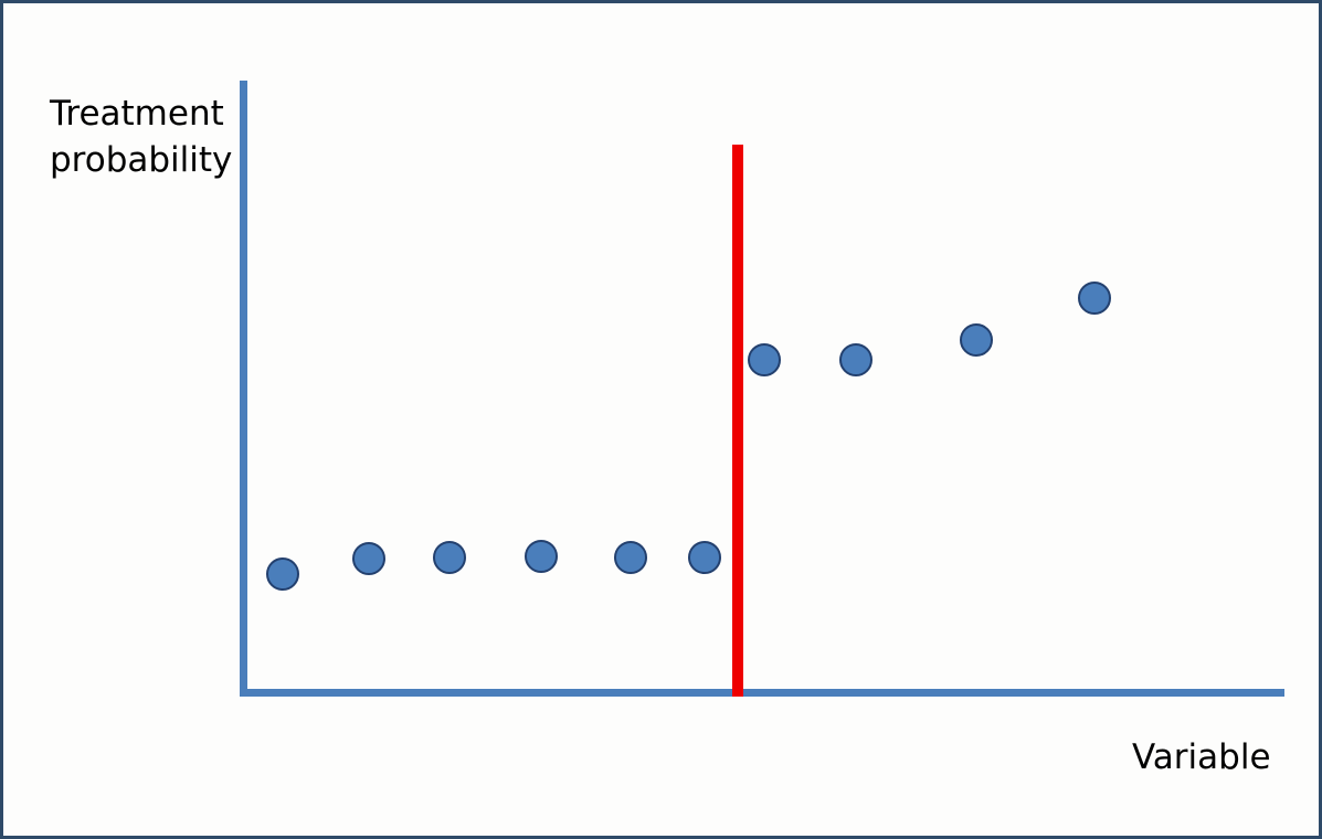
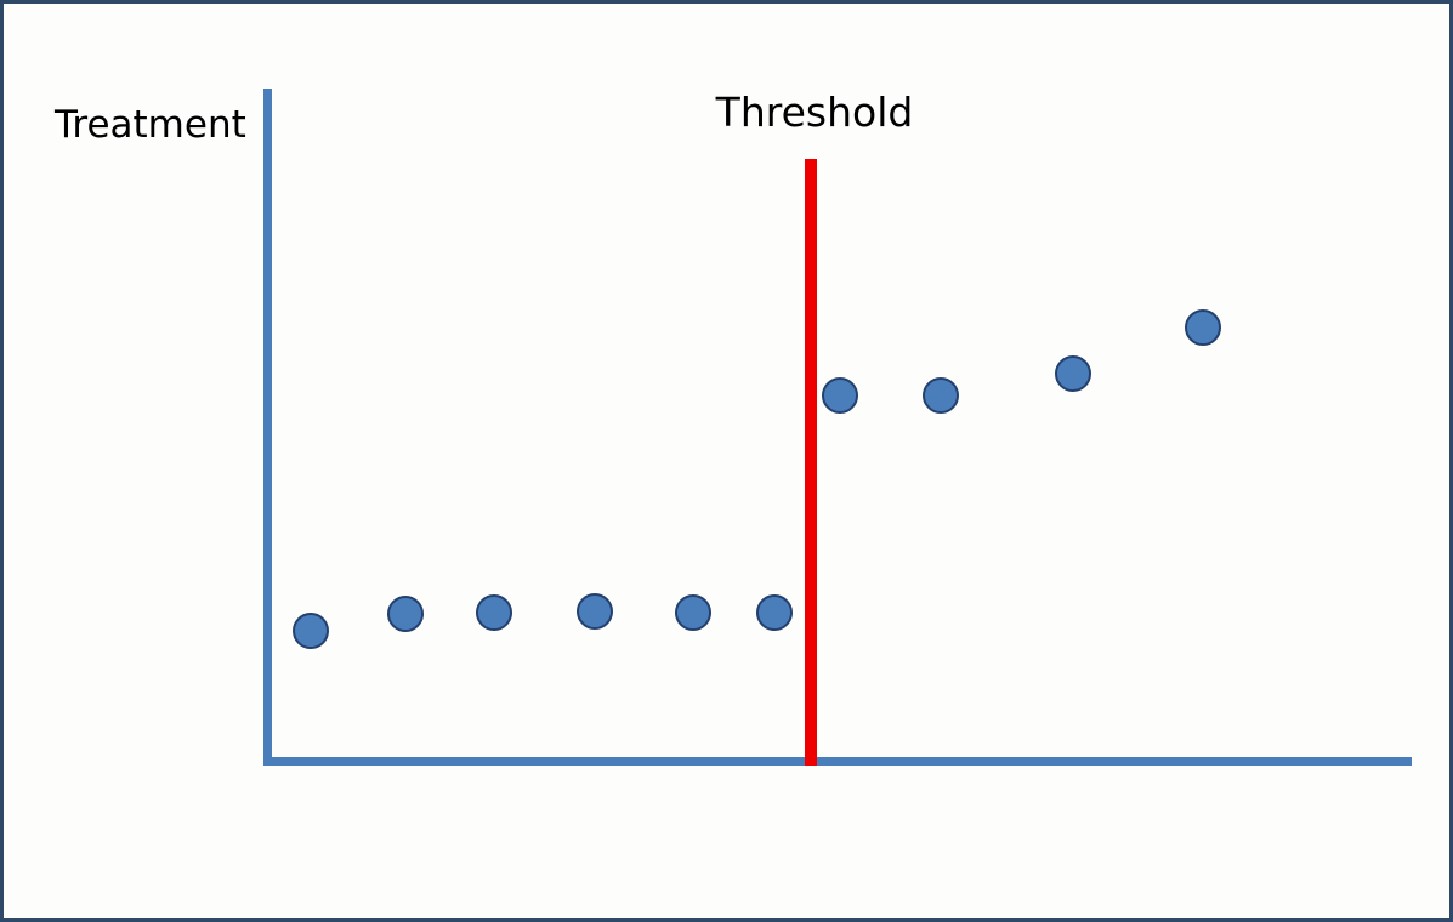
+ Threshold
  Treatment
- probability
- Variable
